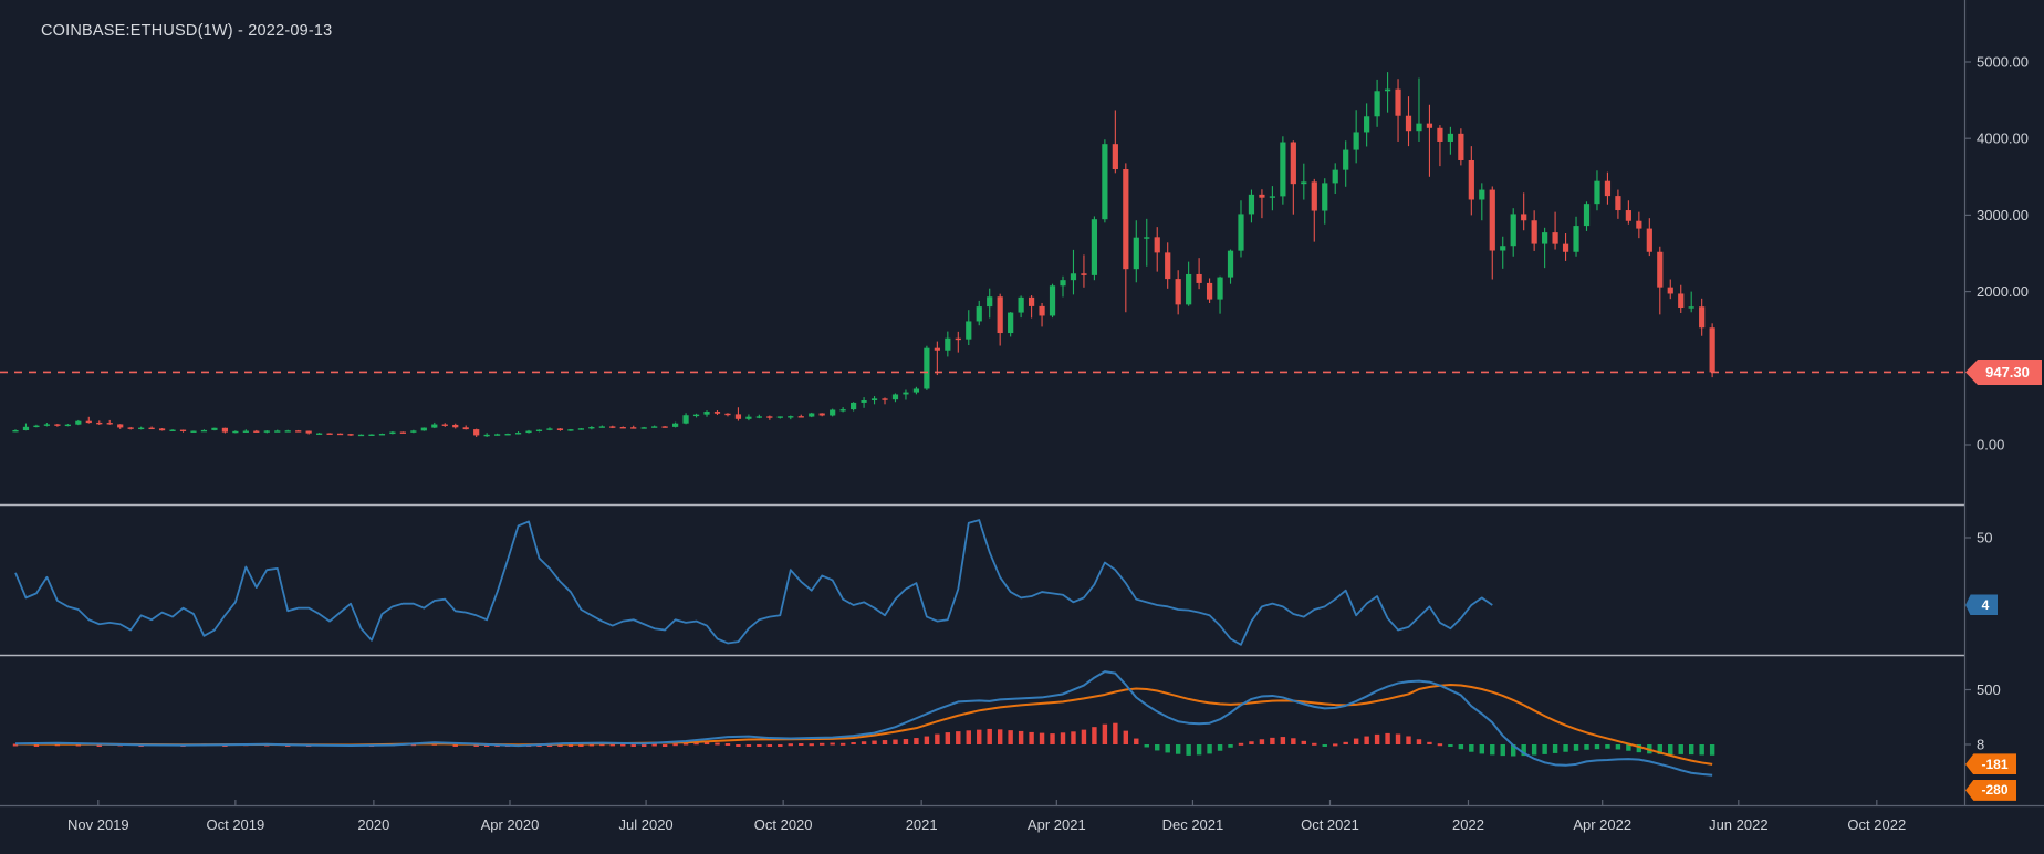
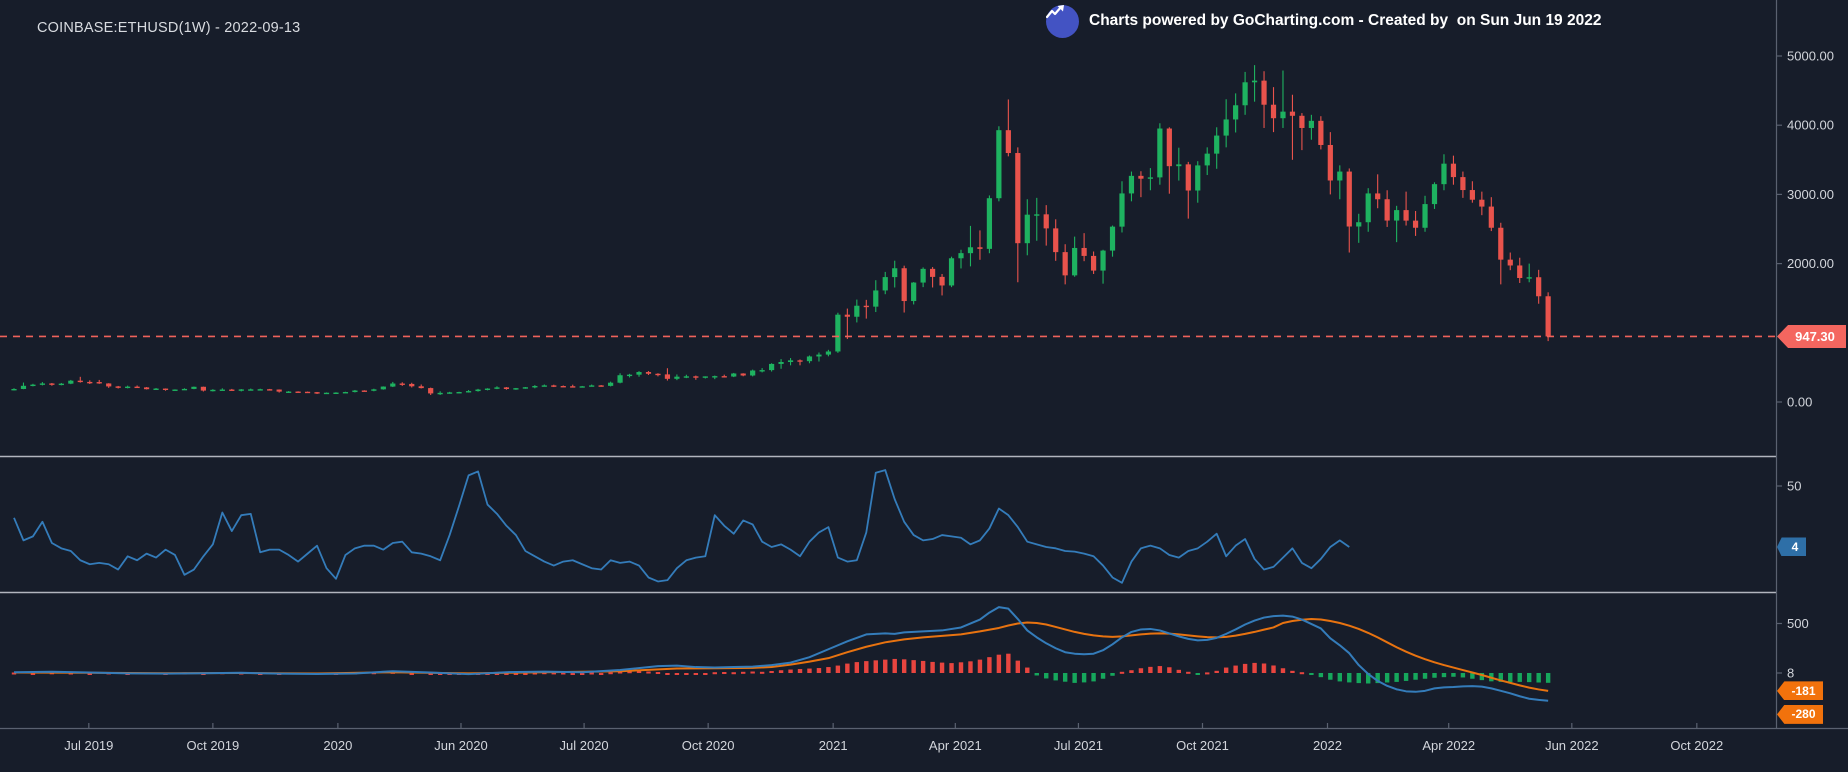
  5000.00
  4000.00
  3000.00
  2000.00
  0.00
  50
  500
  8
- Nov 2019
+ Jul 2019
  Oct 2019
  2020
- Apr 2020
+ Jun 2020
  Jul 2020
  Oct 2020
  2021
  Apr 2021
- Dec 2021
+ Jul 2021
  Oct 2021
  2022
  Apr 2022
  Jun 2022
  Oct 2022
  COINBASE:ETHUSD(1W) - 2022-09-13
+ Charts powered by GoCharting.com - Created by on Sun Jun 19 2022
  947.30
  4
  -181
  -280
